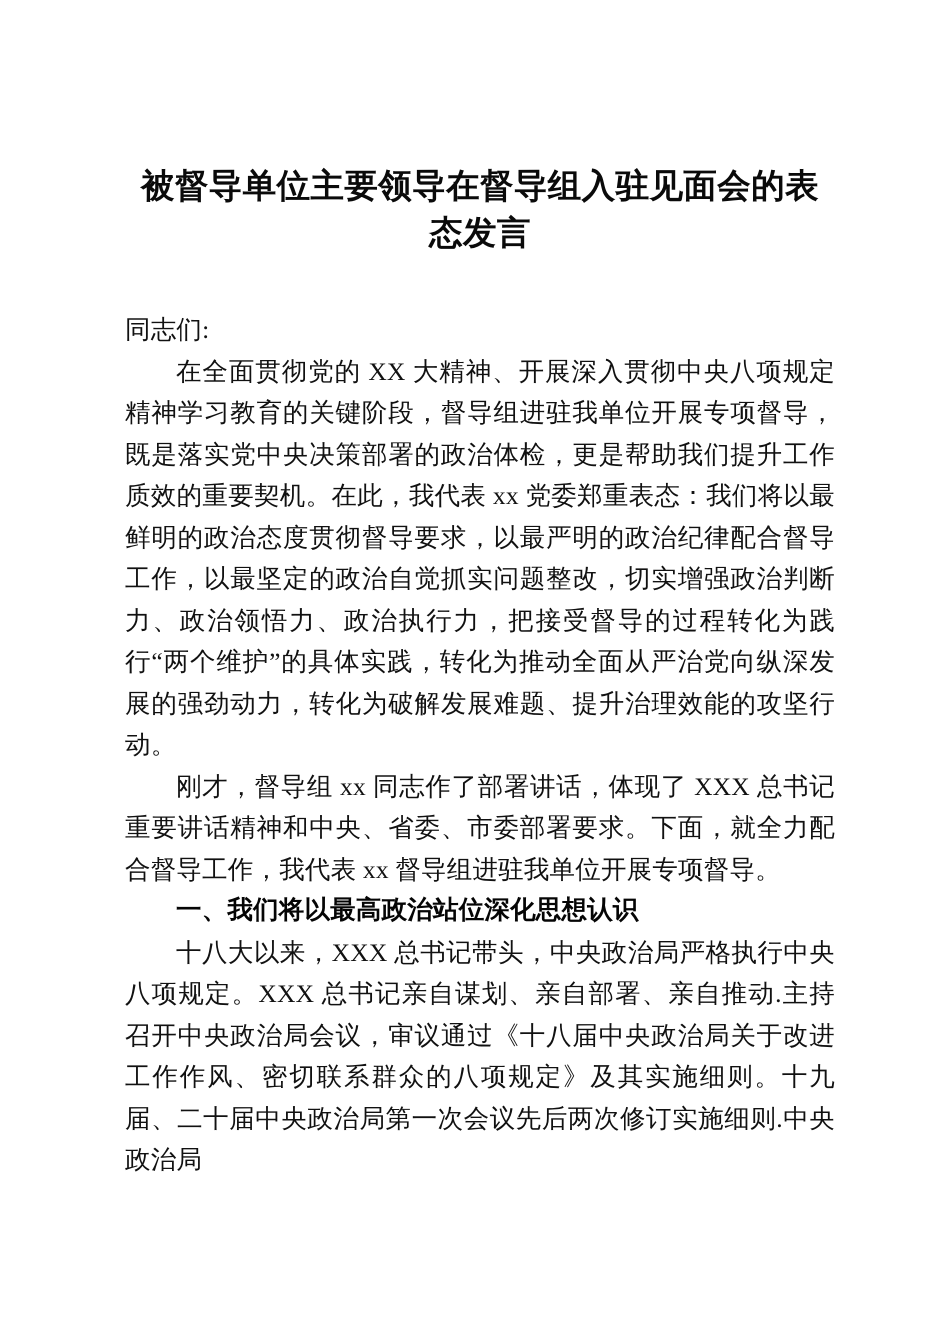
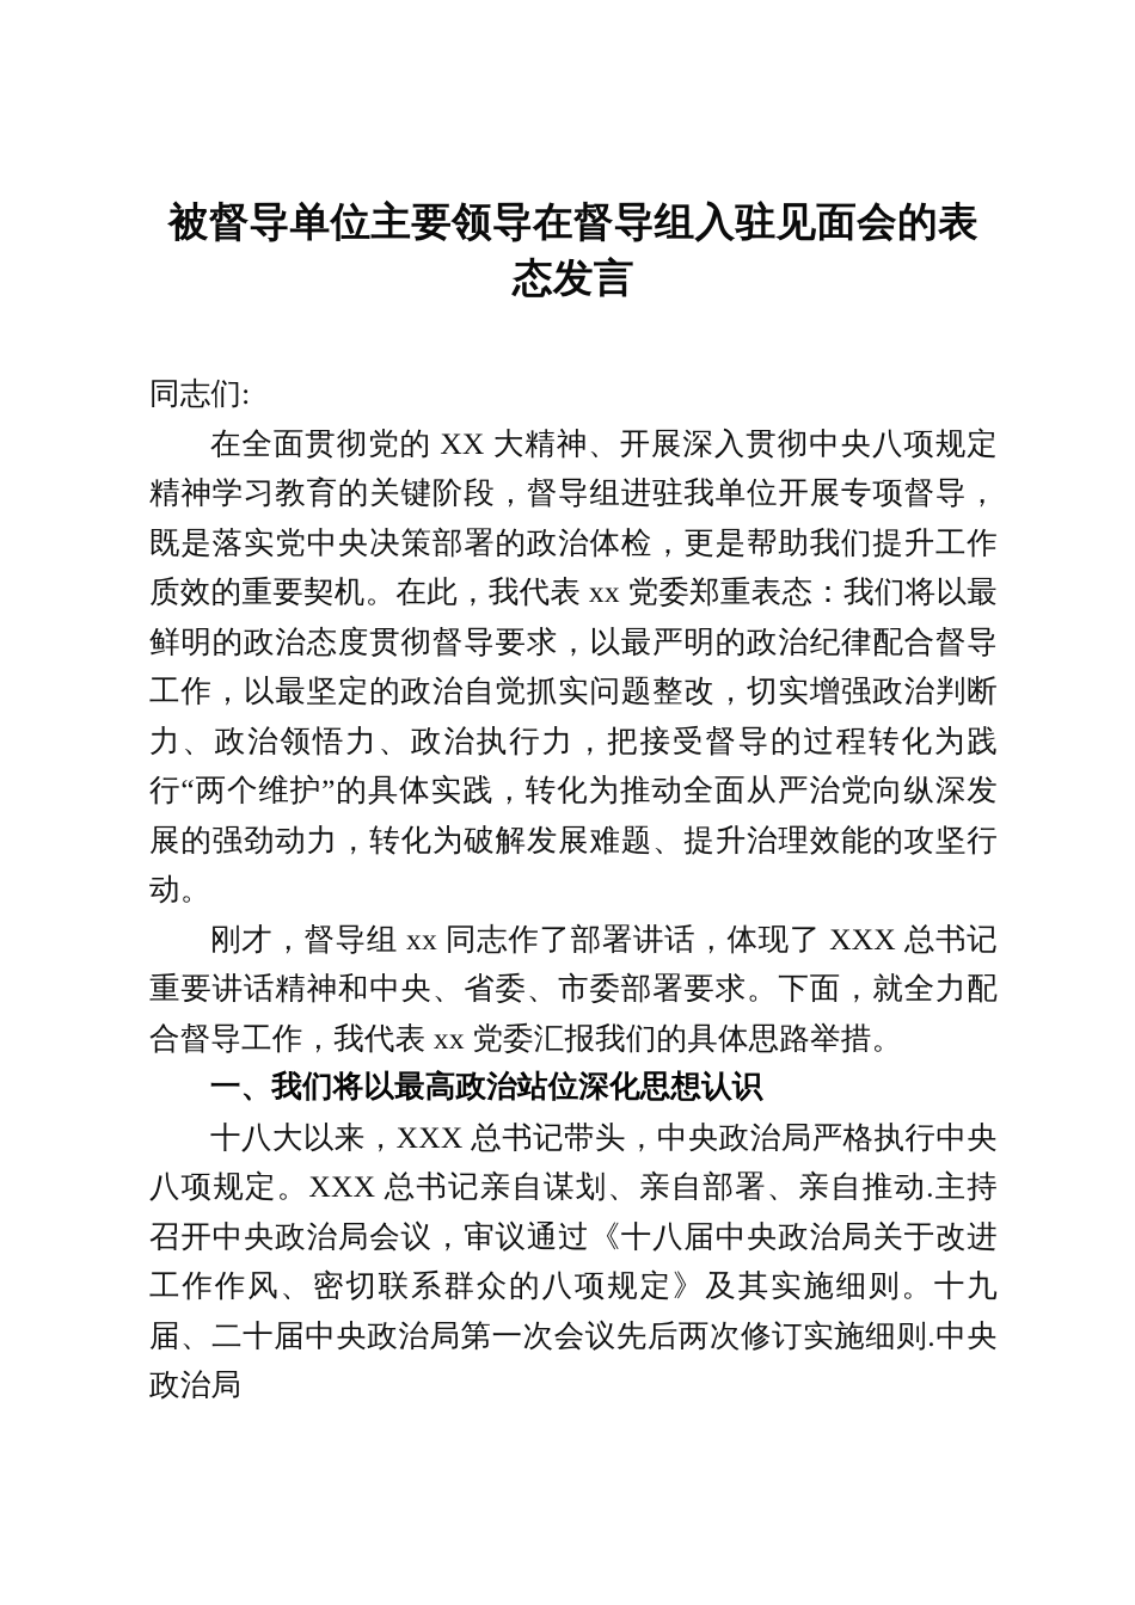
  被督导单位主要领导在督导组入驻见面会的表态发言
  同志们:
  在全面贯彻党的 XX 大精神、开展深入贯彻中央八项规定精神学习教育的关键阶段，督导组进驻我单位开展专项督导，既是落实党中央决策部署的政治体检，更是帮助我们提升工作质效的重要契机。在此，我代表 xx 党委郑重表态：我们将以最鲜明的政治态度贯彻督导要求，以最严明的政治纪律配合督导工作，以最坚定的政治自觉抓实问题整改，切实增强政治判断力、政治领悟力、政治执行力，把接受督导的过程转化为践行“两个维护”的具体实践，转化为推动全面从严治党向纵深发展的强劲动力，转化为破解发展难题、提升治理效能的攻坚行动。
- 刚才，督导组 xx 同志作了部署讲话，体现了 XXX 总书记重要讲话精神和中央、省委、市委部署要求。下面，就全力配合督导工作，我代表 xx 督导组进驻我单位开展专项督导。
+ 刚才，督导组 xx 同志作了部署讲话，体现了 XXX 总书记重要讲话精神和中央、省委、市委部署要求。下面，就全力配合督导工作，我代表 xx 党委汇报我们的具体思路举措。
  一、我们将以最高政治站位深化思想认识
  十八大以来，XXX 总书记带头，中央政治局严格执行中央八项规定。XXX 总书记亲自谋划、亲自部署、亲自推动.主持召开中央政治局会议，审议通过《十八届中央政治局关于改进工作作风、密切联系群众的八项规定》及其实施细则。十九届、二十届中央政治局第一次会议先后两次修订实施细则.中央政治局
